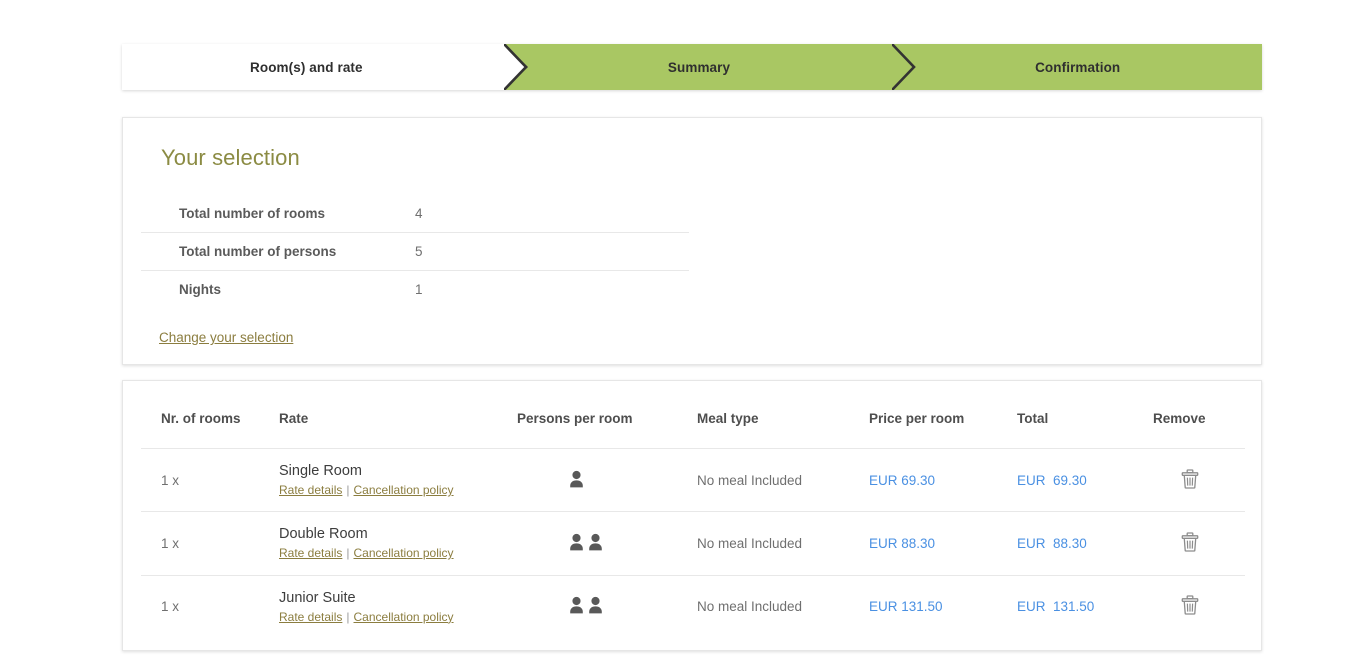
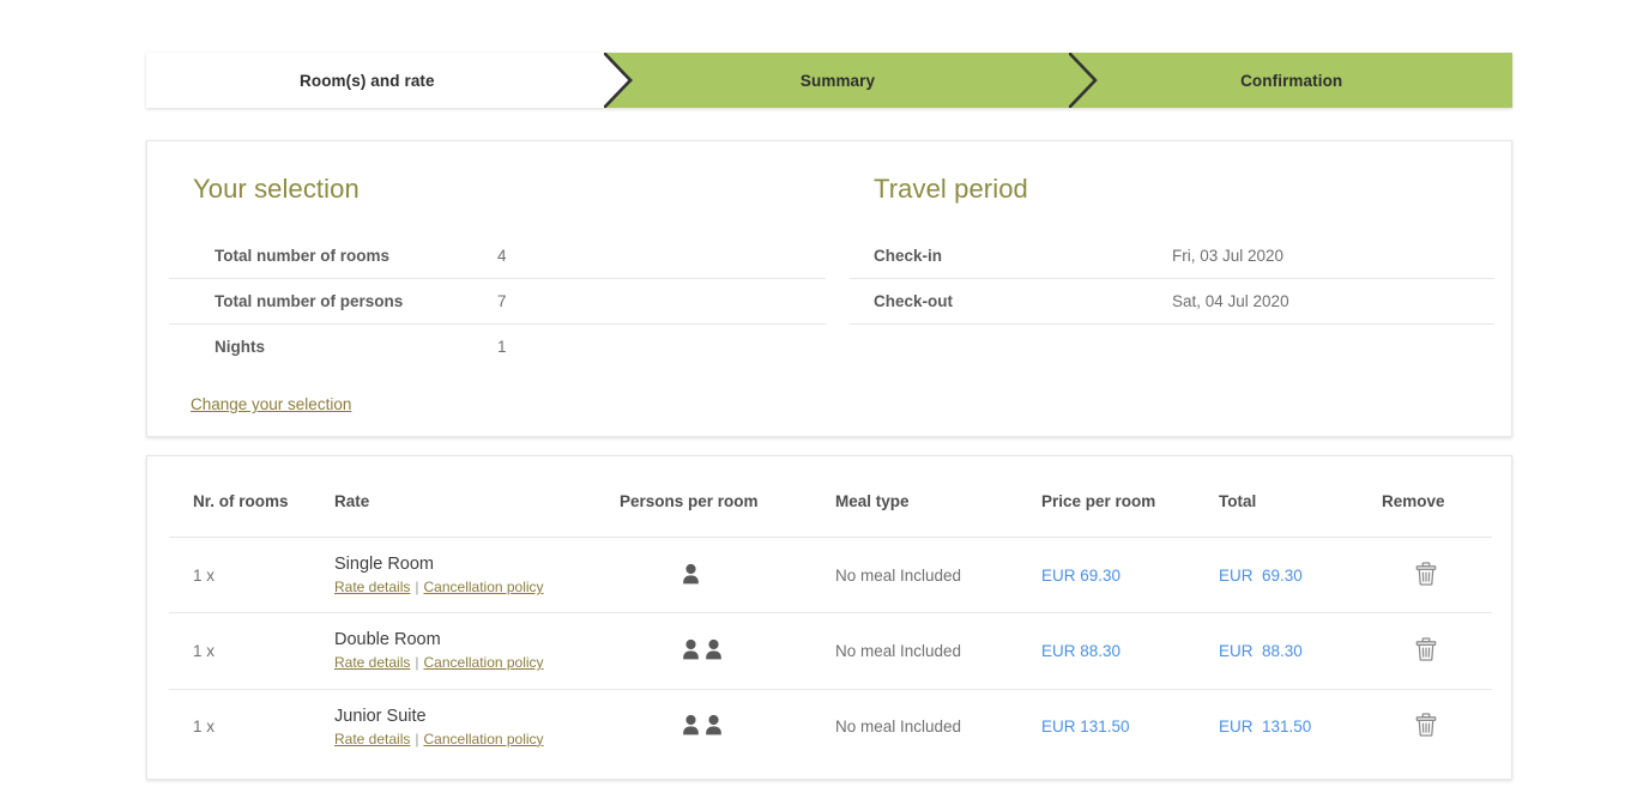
  Room(s) and rate
  Summary
  Confirmation
  Your selection
  Total number of rooms	4
- Total number of persons	5
+ Total number of persons	7
  Nights	1
  Change your selection
+ Travel period
+ Check-in	Fri, 03 Jul 2020
+ Check-out	Sat, 04 Jul 2020
  Nr. of rooms	Rate	Persons per room	Meal type	Price per room	Total	Remove
  1 x	Single Room Rate details | Cancellation policy		No meal Included	EUR 69.30	EUR 69.30
  1 x	Double Room Rate details | Cancellation policy		No meal Included	EUR 88.30	EUR 88.30
  1 x	Junior Suite Rate details | Cancellation policy		No meal Included	EUR 131.50	EUR 131.50
